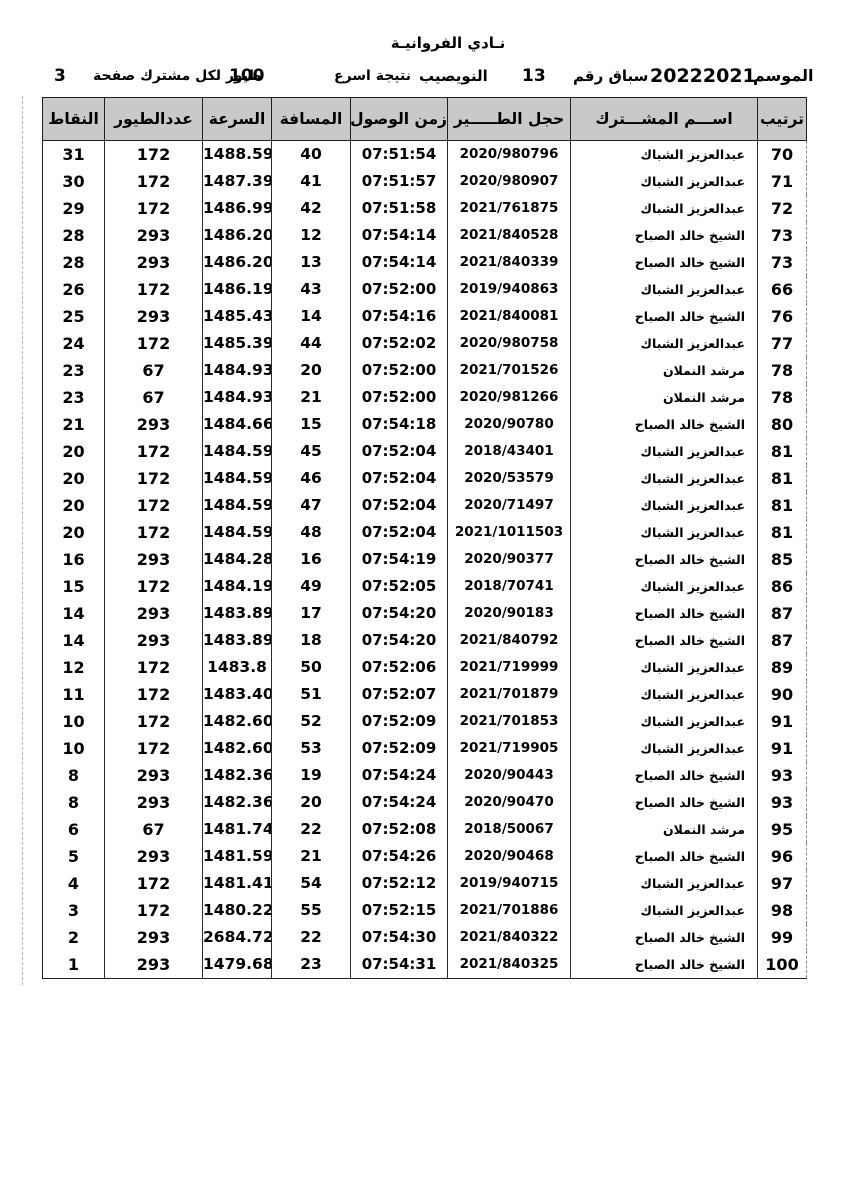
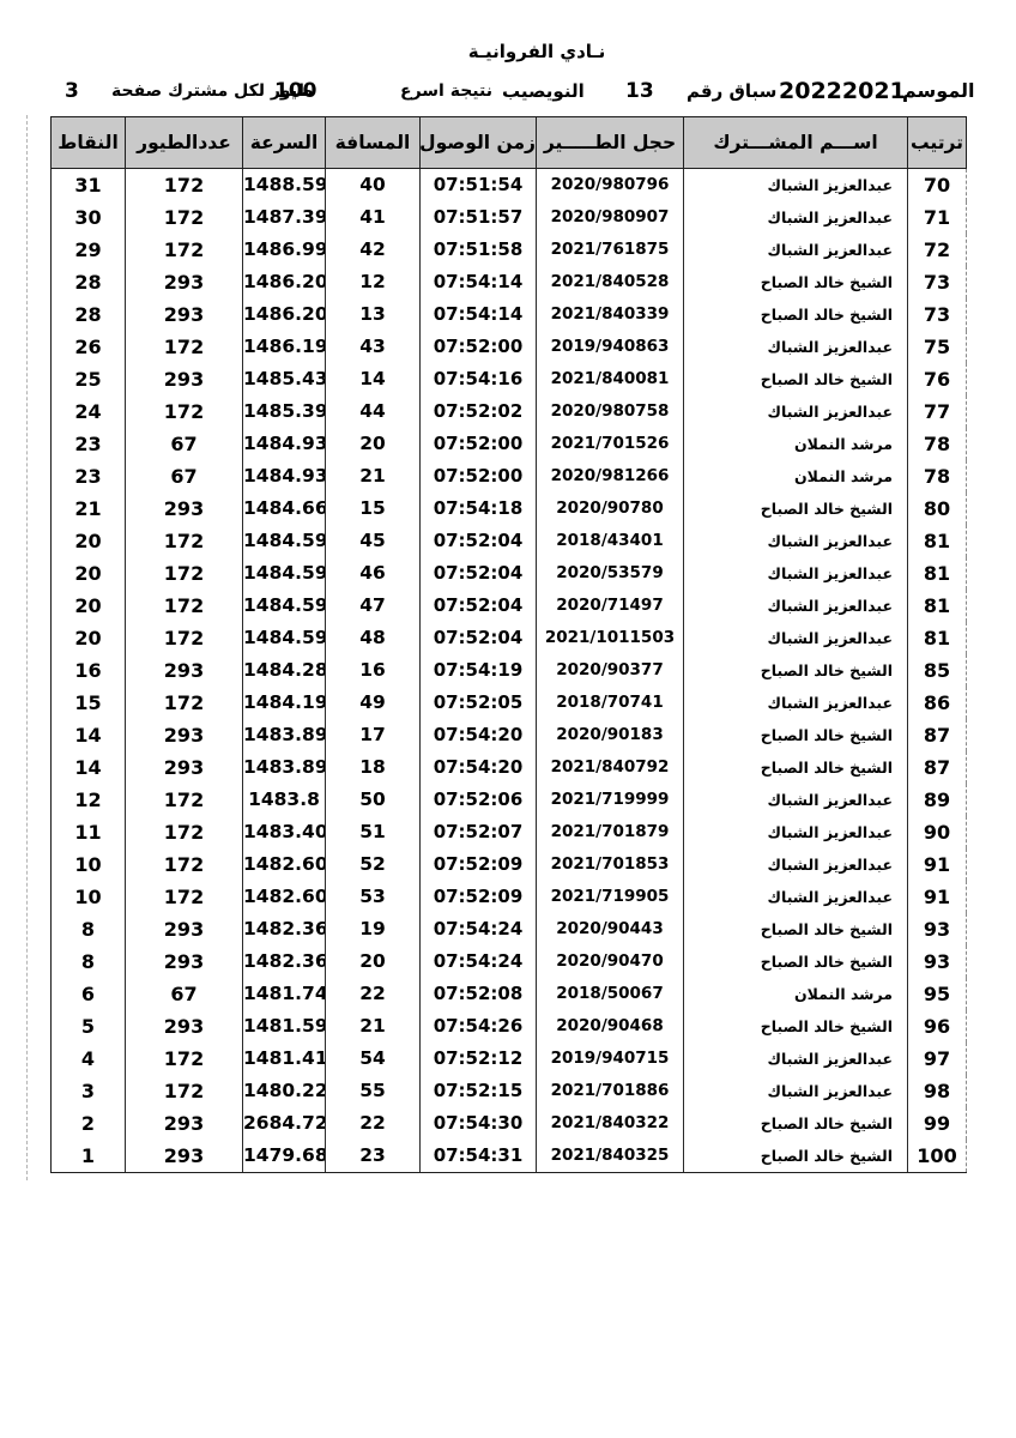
  نـادي الفروانيـة
  الموسم
  20222021
  سباق رقم
  13
  النويصيب
  نتيجة اسرع
  100
  طيور لكل مشترك صفحة
  3
  ترتيب	اســـم المشـــترك	حجل الطـــــير	زمن الوصول	المسافة	السرعة	عددالطيور	النقاط
  70	عبدالعزيز الشباك	2020/980796	07:51:54	40	1488.59	172	31
  71	عبدالعزيز الشباك	2020/980907	07:51:57	41	1487.39	172	30
  72	عبدالعزيز الشباك	2021/761875	07:51:58	42	1486.99	172	29
  73	الشيخ خالد الصباح	2021/840528	07:54:14	12	1486.20	293	28
  73	الشيخ خالد الصباح	2021/840339	07:54:14	13	1486.20	293	28
- 66	عبدالعزيز الشباك	2019/940863	07:52:00	43	1486.19	172	26
+ 75	عبدالعزيز الشباك	2019/940863	07:52:00	43	1486.19	172	26
  76	الشيخ خالد الصباح	2021/840081	07:54:16	14	1485.43	293	25
  77	عبدالعزيز الشباك	2020/980758	07:52:02	44	1485.39	172	24
  78	مرشد النملان	2021/701526	07:52:00	20	1484.93	67	23
  78	مرشد النملان	2020/981266	07:52:00	21	1484.93	67	23
  80	الشيخ خالد الصباح	2020/90780	07:54:18	15	1484.66	293	21
  81	عبدالعزيز الشباك	2018/43401	07:52:04	45	1484.59	172	20
  81	عبدالعزيز الشباك	2020/53579	07:52:04	46	1484.59	172	20
  81	عبدالعزيز الشباك	2020/71497	07:52:04	47	1484.59	172	20
  81	عبدالعزيز الشباك	2021/1011503	07:52:04	48	1484.59	172	20
  85	الشيخ خالد الصباح	2020/90377	07:54:19	16	1484.28	293	16
  86	عبدالعزيز الشباك	2018/70741	07:52:05	49	1484.19	172	15
  87	الشيخ خالد الصباح	2020/90183	07:54:20	17	1483.89	293	14
  87	الشيخ خالد الصباح	2021/840792	07:54:20	18	1483.89	293	14
  89	عبدالعزيز الشباك	2021/719999	07:52:06	50	1483.8	172	12
  90	عبدالعزيز الشباك	2021/701879	07:52:07	51	1483.40	172	11
  91	عبدالعزيز الشباك	2021/701853	07:52:09	52	1482.60	172	10
  91	عبدالعزيز الشباك	2021/719905	07:52:09	53	1482.60	172	10
  93	الشيخ خالد الصباح	2020/90443	07:54:24	19	1482.36	293	8
  93	الشيخ خالد الصباح	2020/90470	07:54:24	20	1482.36	293	8
  95	مرشد النملان	2018/50067	07:52:08	22	1481.74	67	6
  96	الشيخ خالد الصباح	2020/90468	07:54:26	21	1481.59	293	5
  97	عبدالعزيز الشباك	2019/940715	07:52:12	54	1481.41	172	4
  98	عبدالعزيز الشباك	2021/701886	07:52:15	55	1480.22	172	3
  99	الشيخ خالد الصباح	2021/840322	07:54:30	22	2684.72	293	2
  100	الشيخ خالد الصباح	2021/840325	07:54:31	23	1479.68	293	1
